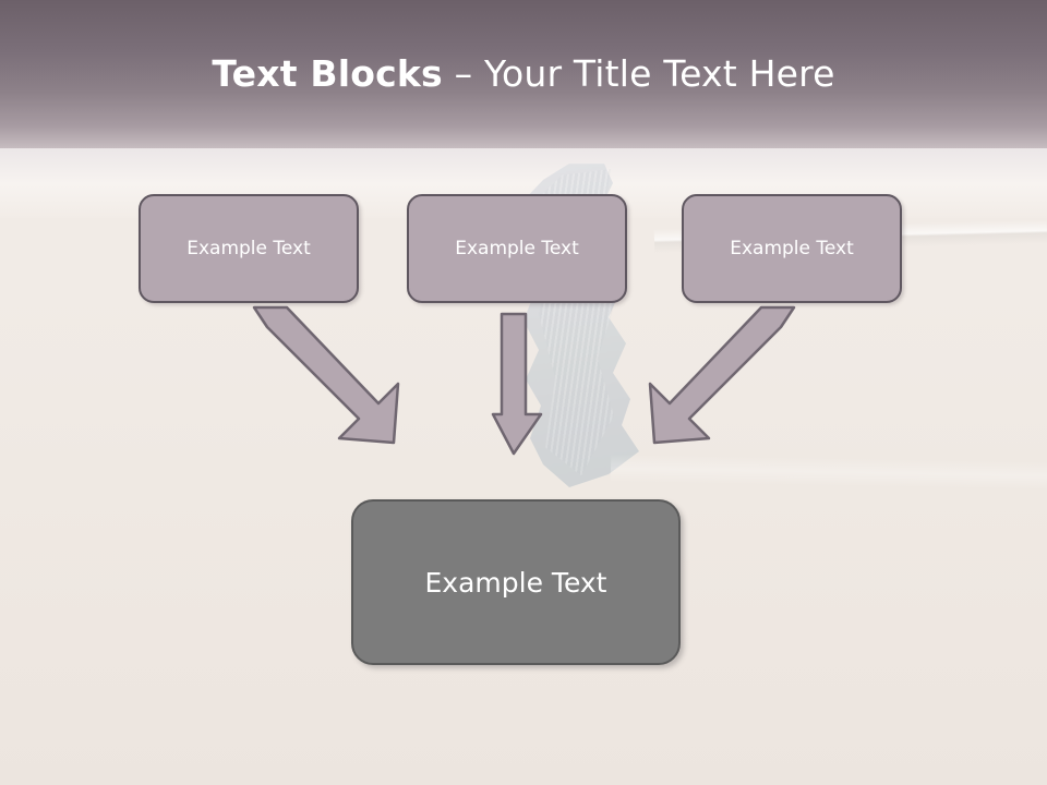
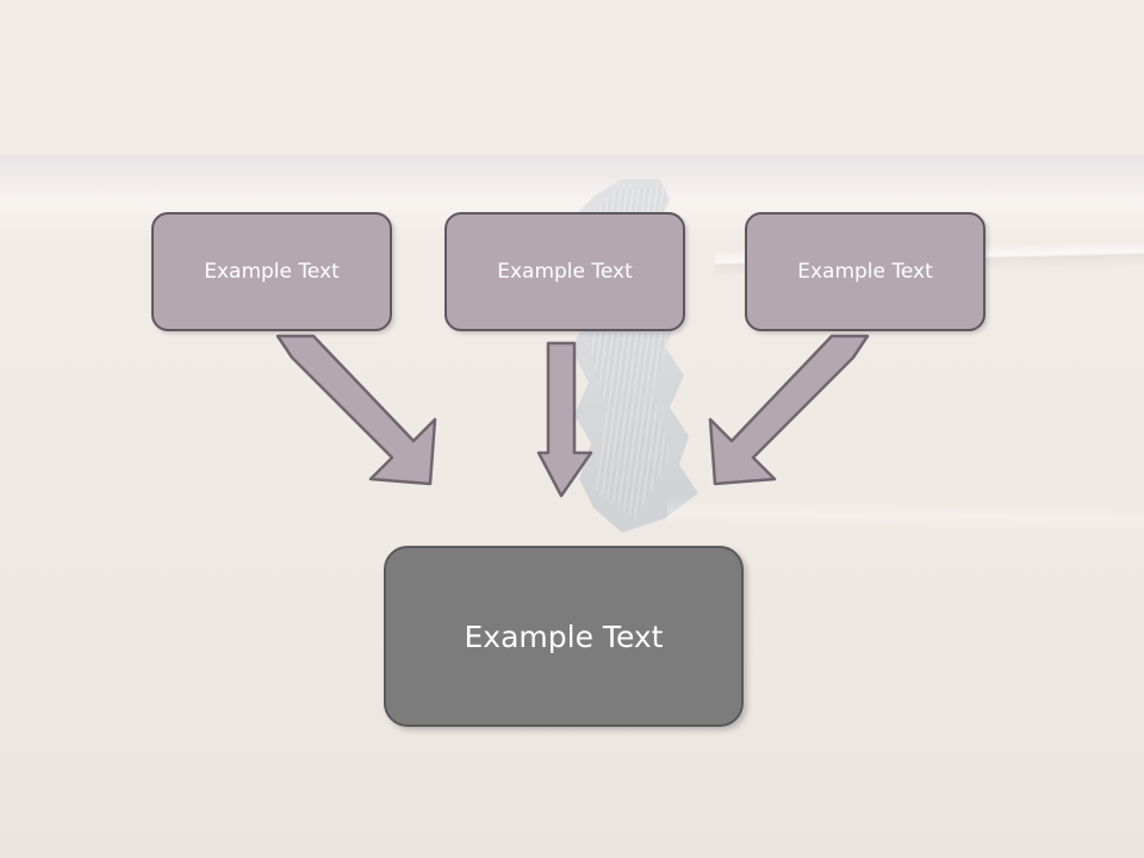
- Text Blocks – Your Title Text Here
  Example Text
  Example Text
  Example Text
  Example Text
